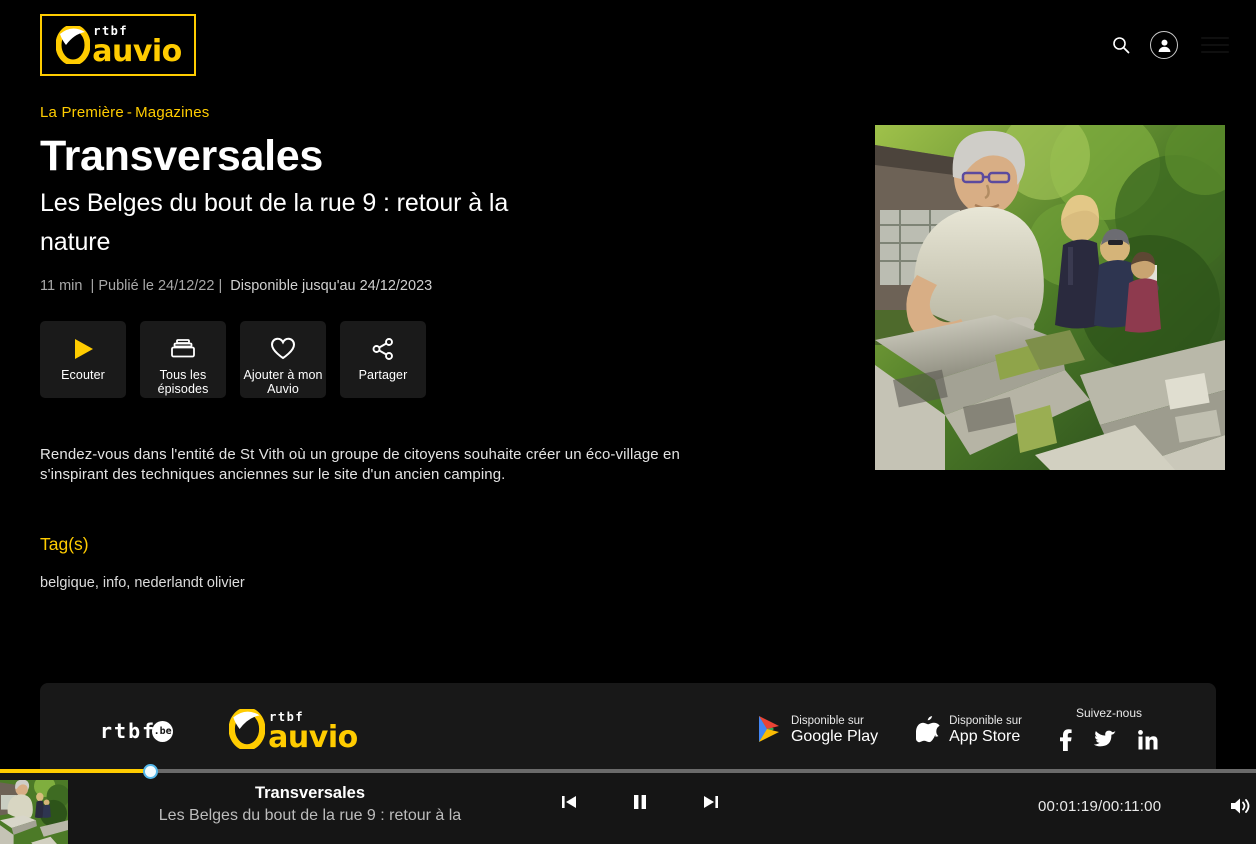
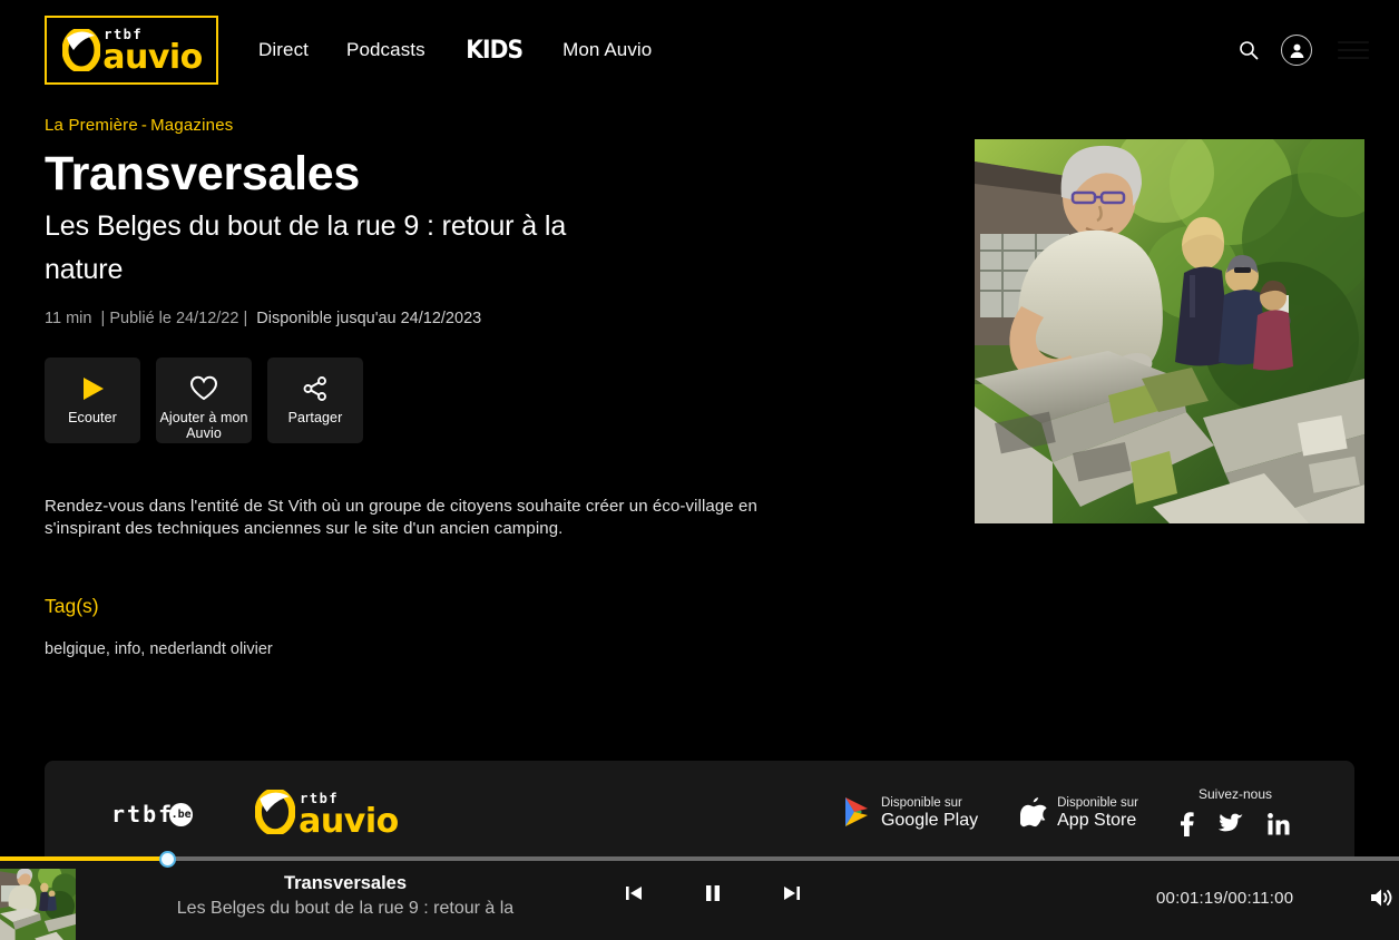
  rtbf
  auvio
+ Direct
+ Podcasts
+ KIDS
+ Mon Auvio
  La Première - Magazines
  Transversales
  Les Belges du bout de la rue 9 : retour à la nature
  11 min
  |
  Publié le 24/12/22
  |
  Disponible jusqu'au 24/12/2023
  Ecouter
- Tous les épisodes
  Ajouter à mon Auvio
  Partager
  Rendez-vous dans l'entité de St Vith où un groupe de citoyens souhaite créer un éco-village en s'inspirant des techniques anciennes sur le site d'un ancien camping.
  Tag(s)
  belgique, info, nederlandt olivier
  rtbf
  .be
  rtbf
  auvio
  Disponible sur
  Google Play
  Disponible sur
  App Store
  Suivez-nous
  Transversales
  Les Belges du bout de la rue 9 : retour à la
  00:01:19/00:11:00
